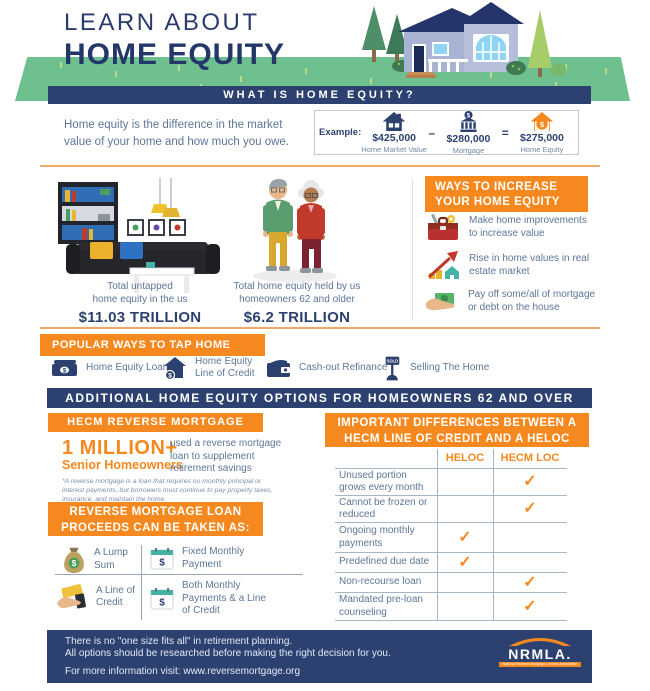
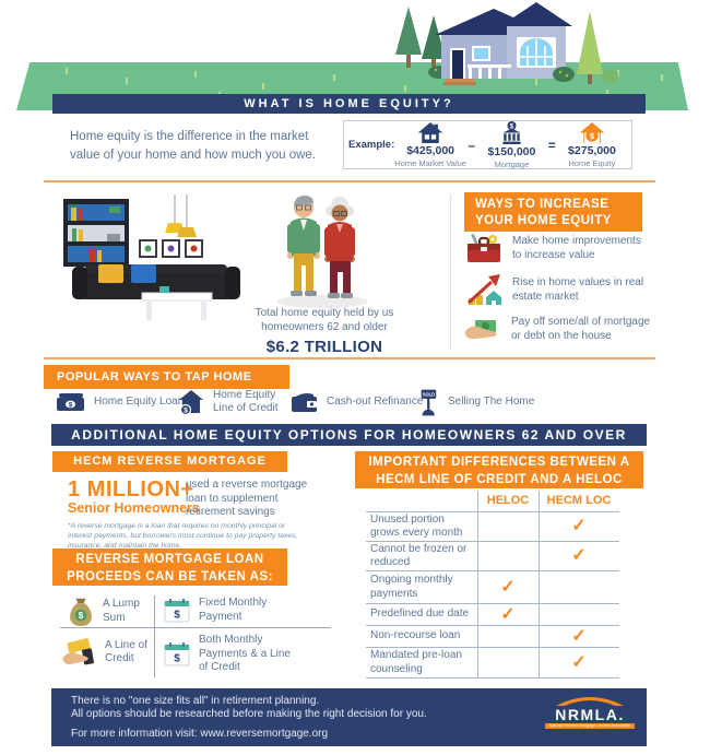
- LEARN ABOUT
- HOME EQUITY
  WHAT IS HOME EQUITY?
  Home equity is the difference in the market
  value of your home and how much you owe.
  Example:
  $425,000
  Home Market Value
  –
- $280,000
+ $150,000
  Mortgage
  =
  $
  $275,000
  Home Equity
- Total untapped
- home equity in the us
- $11.03 TRILLION
  Total home equity held by us
  homeowners 62 and older
  $6.2 TRILLION
  WAYS TO INCREASE
  YOUR HOME EQUITY
  Make home improvements to increase value
  Rise in home values in real estate market
  Pay off some/all of mortgage or debt on the house
  POPULAR WAYS TO TAP HOME ITY
  Home Equity Loan
  Home Equity Line of Credit
  Cash-out Refinance
  Selling The Home
  ADDITIONAL HOME EQUITY OPTIONS FOR HOMEOWNERS 62 AND OVER
  HECM REVERSE MORTGAGE
  1 MILLION+
  Senior Homeowners
  used a reverse mortgage loan to supplement retirement savings
  REVERSE MORTGAGE LOAN
  PROCEEDS CAN BE TAKEN AS:
  $
  A Lump Sum
  $
  Fixed Monthly Payment
  A Line of Credit
  $
  Both Monthly Payments & a Line of Credit
  IMPORTANT DIFFERENCES BETWEEN A
  HECM LINE OF CREDIT AND A HELOC
  HELOC
  HECM LOC
  Unused portion grows every month
  ✓
  Cannot be frozen or reduced
  ✓
  Ongoing monthly payments
  ✓
  Predefined due date
  ✓
  Non-recourse loan
  ✓
  Mandated pre-loan counseling
  ✓
  There is no "one size fits all" in retirement planning.
  All options should be researched before making the right decision for you.
  For more information visit: www.reversemortgage.org
  NRMLA.
